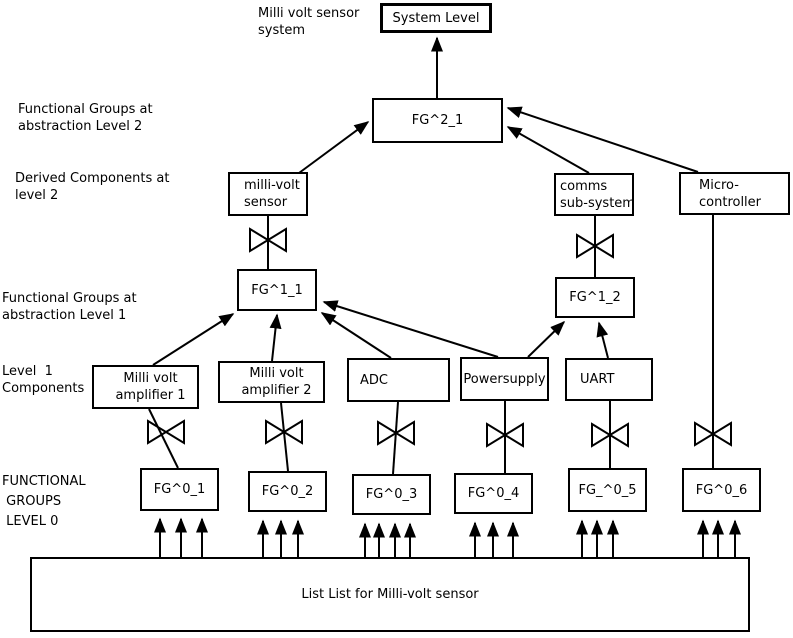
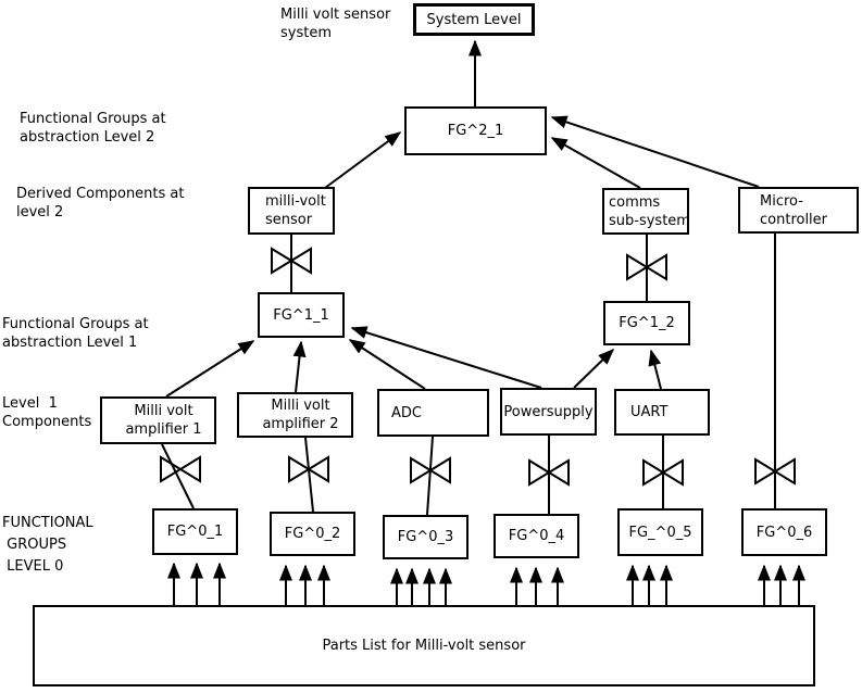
  Milli volt sensor
  system
  Functional Groups at
  abstraction Level 2
  Derived Components at
  level 2
  Functional Groups at
  abstraction Level 1
  Level 1
  Components
  FUNCTIONAL
  GROUPS
  LEVEL 0
  System Level
  FG^2_1
  milli-volt
  sensor
  comms
  sub-system
  Micro-
  controller
  FG^1_1
  FG^1_2
  Milli volt
  amplifier 1
  Milli volt
  amplifier 2
  ADC
  Powersupply
  UART
  FG^0_1
  FG^0_2
  FG^0_3
  FG^0_4
  FG_^0_5
  FG^0_6
- List List for Milli-volt sensor
+ Parts List for Milli-volt sensor
